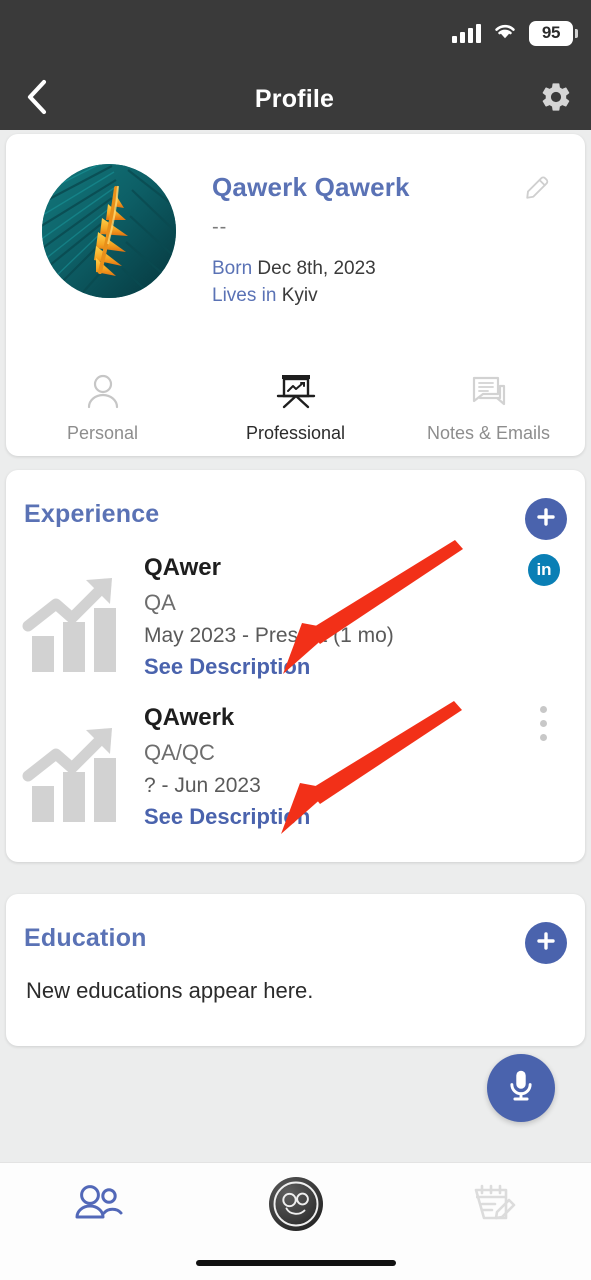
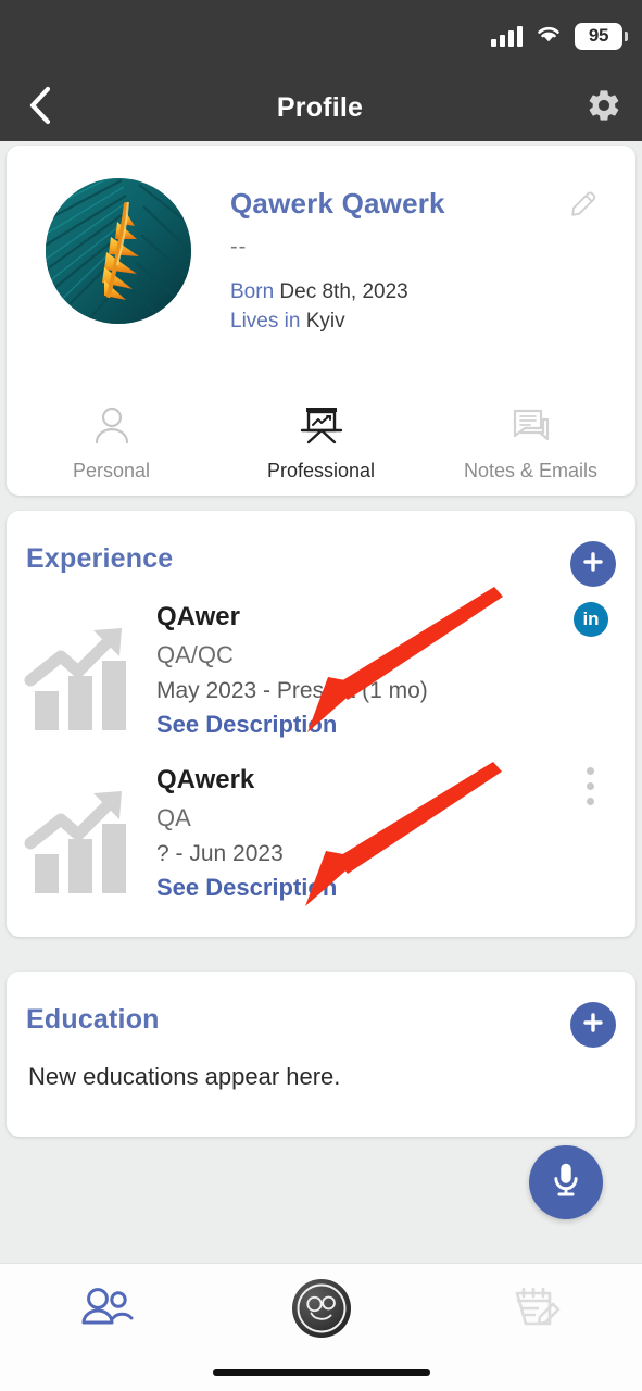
  95
  Profile
  Qawerk Qawerk
  --
  Born Dec 8th, 2023
  Lives in Kyiv
  Personal
  Professional
  Notes & Emails
  Experience
  QAwer
- QA
+ QA/QC
  May 2023 - Pres (1 mo)
  See Descriptin
  in
  QAwerk
- QA/QC
+ QA
  ? - Jun 2023
  See Descriptin
  Education
  New educations appear here.
